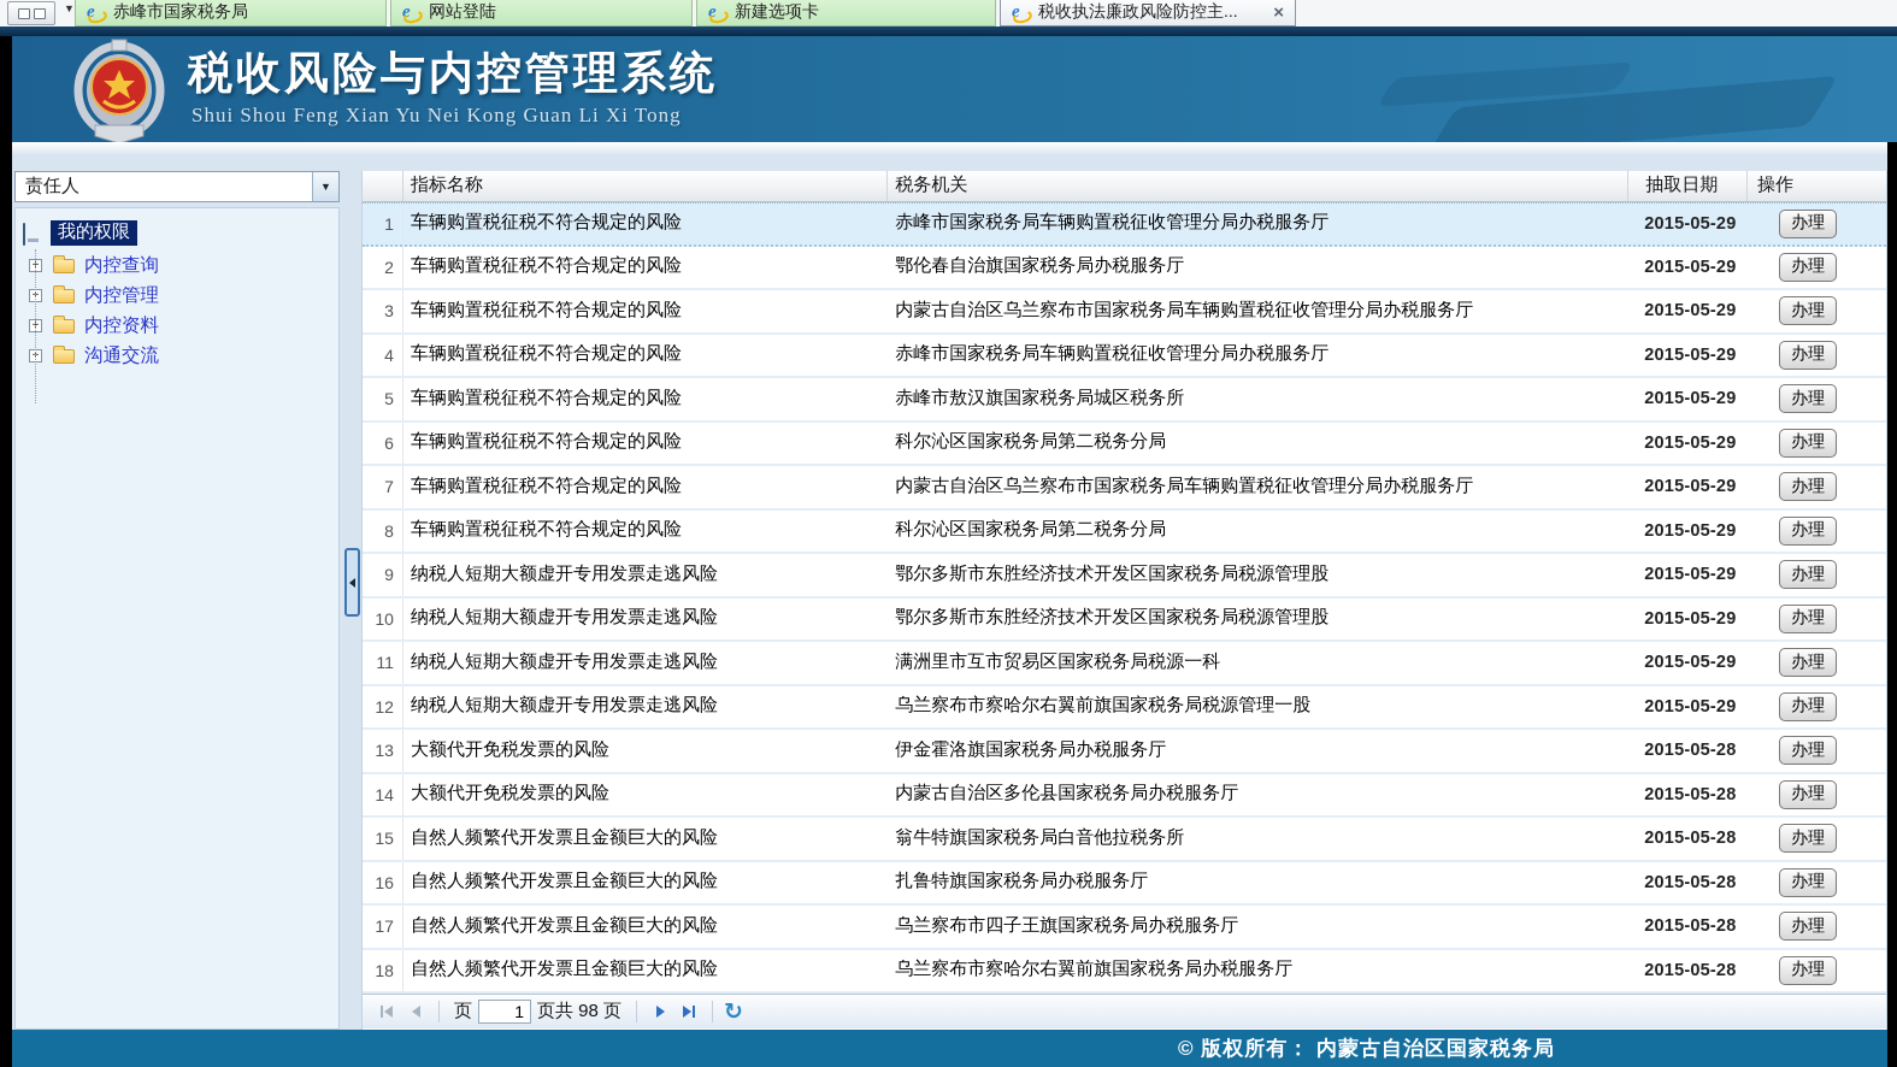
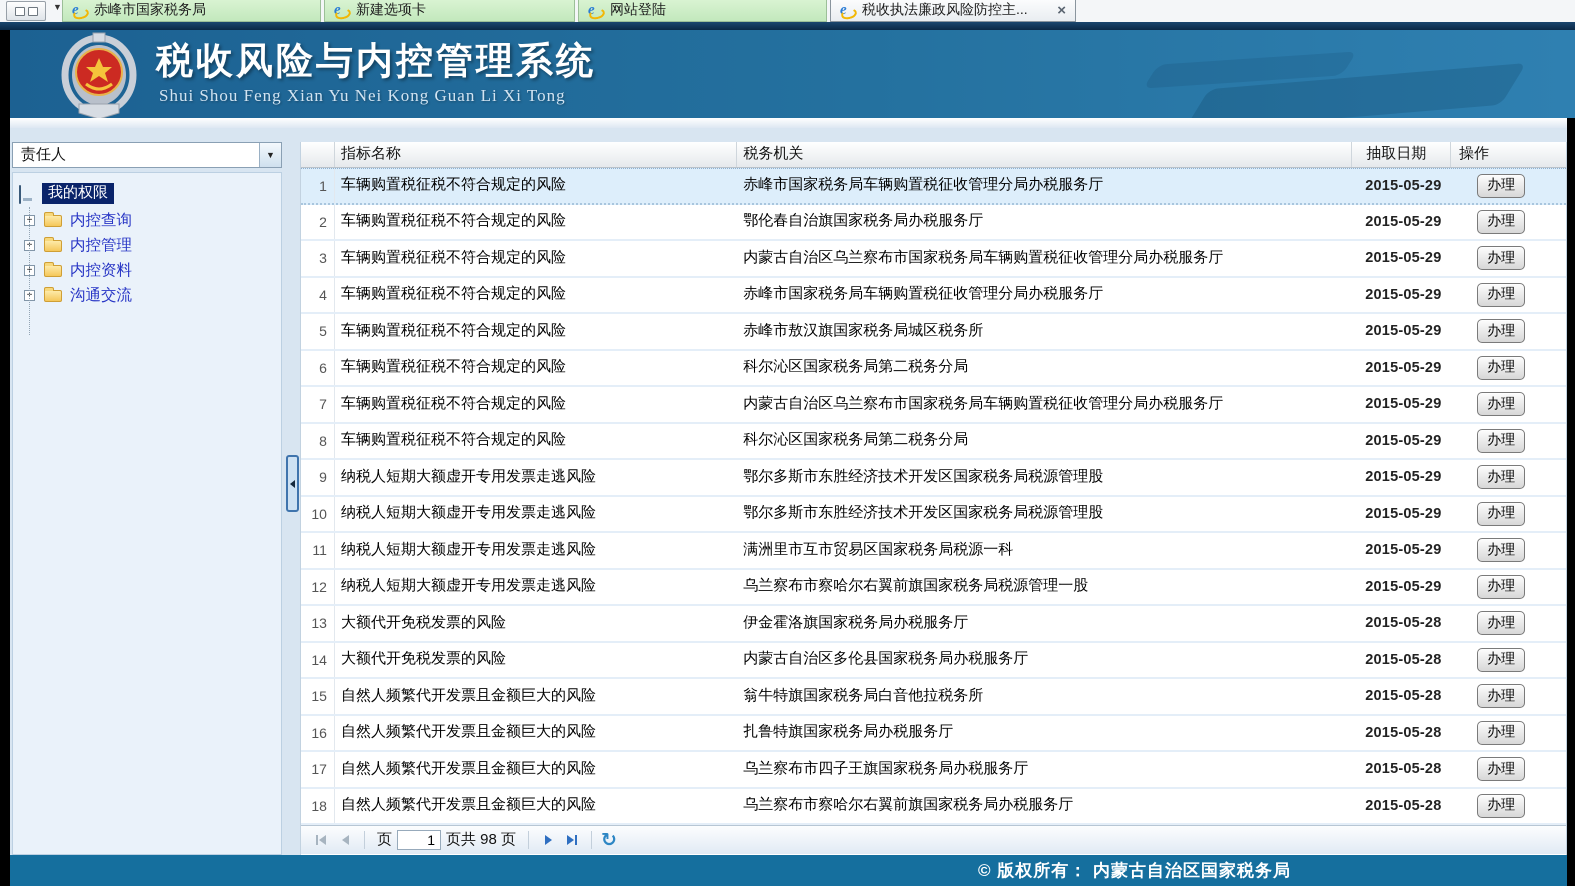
  ▼
  e
  赤峰市国家税务局
  e
- 网站登陆
+ 新建选项卡
  e
- 新建选项卡
+ 网站登陆
  e
  税收执法廉政风险防控主...
  ×
  税收风险与内控管理系统
  Shui Shou Feng Xian Yu Nei Kong Guan Li Xi Tong
  责任人
  ▼
  我的权限
  +
  内控查询
  +
  内控管理
  +
  内控资料
  +
  沟通交流
  指标名称
  税务机关
  抽取日期
  操作
  1
  车辆购置税征税不符合规定的风险
  赤峰市国家税务局车辆购置税征收管理分局办税服务厅
  2015-05-29
  办理
  2
  车辆购置税征税不符合规定的风险
  鄂伦春自治旗国家税务局办税服务厅
  2015-05-29
  办理
  3
  车辆购置税征税不符合规定的风险
  内蒙古自治区乌兰察布市国家税务局车辆购置税征收管理分局办税服务厅
  2015-05-29
  办理
  4
  车辆购置税征税不符合规定的风险
  赤峰市国家税务局车辆购置税征收管理分局办税服务厅
  2015-05-29
  办理
  5
  车辆购置税征税不符合规定的风险
  赤峰市敖汉旗国家税务局城区税务所
  2015-05-29
  办理
  6
  车辆购置税征税不符合规定的风险
  科尔沁区国家税务局第二税务分局
  2015-05-29
  办理
  7
  车辆购置税征税不符合规定的风险
  内蒙古自治区乌兰察布市国家税务局车辆购置税征收管理分局办税服务厅
  2015-05-29
  办理
  8
  车辆购置税征税不符合规定的风险
  科尔沁区国家税务局第二税务分局
  2015-05-29
  办理
  9
  纳税人短期大额虚开专用发票走逃风险
  鄂尔多斯市东胜经济技术开发区国家税务局税源管理股
  2015-05-29
  办理
  10
  纳税人短期大额虚开专用发票走逃风险
  鄂尔多斯市东胜经济技术开发区国家税务局税源管理股
  2015-05-29
  办理
  11
  纳税人短期大额虚开专用发票走逃风险
  满洲里市互市贸易区国家税务局税源一科
  2015-05-29
  办理
  12
  纳税人短期大额虚开专用发票走逃风险
  乌兰察布市察哈尔右翼前旗国家税务局税源管理一股
  2015-05-29
  办理
  13
  大额代开免税发票的风险
  伊金霍洛旗国家税务局办税服务厅
  2015-05-28
  办理
  14
  大额代开免税发票的风险
  内蒙古自治区多伦县国家税务局办税服务厅
  2015-05-28
  办理
  15
  自然人频繁代开发票且金额巨大的风险
  翁牛特旗国家税务局白音他拉税务所
  2015-05-28
  办理
  16
  自然人频繁代开发票且金额巨大的风险
  扎鲁特旗国家税务局办税服务厅
  2015-05-28
  办理
  17
  自然人频繁代开发票且金额巨大的风险
  乌兰察布市四子王旗国家税务局办税服务厅
  2015-05-28
  办理
  18
  自然人频繁代开发票且金额巨大的风险
  乌兰察布市察哈尔右翼前旗国家税务局办税服务厅
  2015-05-28
  办理
  页
  1
  页共 98 页
  ↻
  © 版权所有： 内蒙古自治区国家税务局
